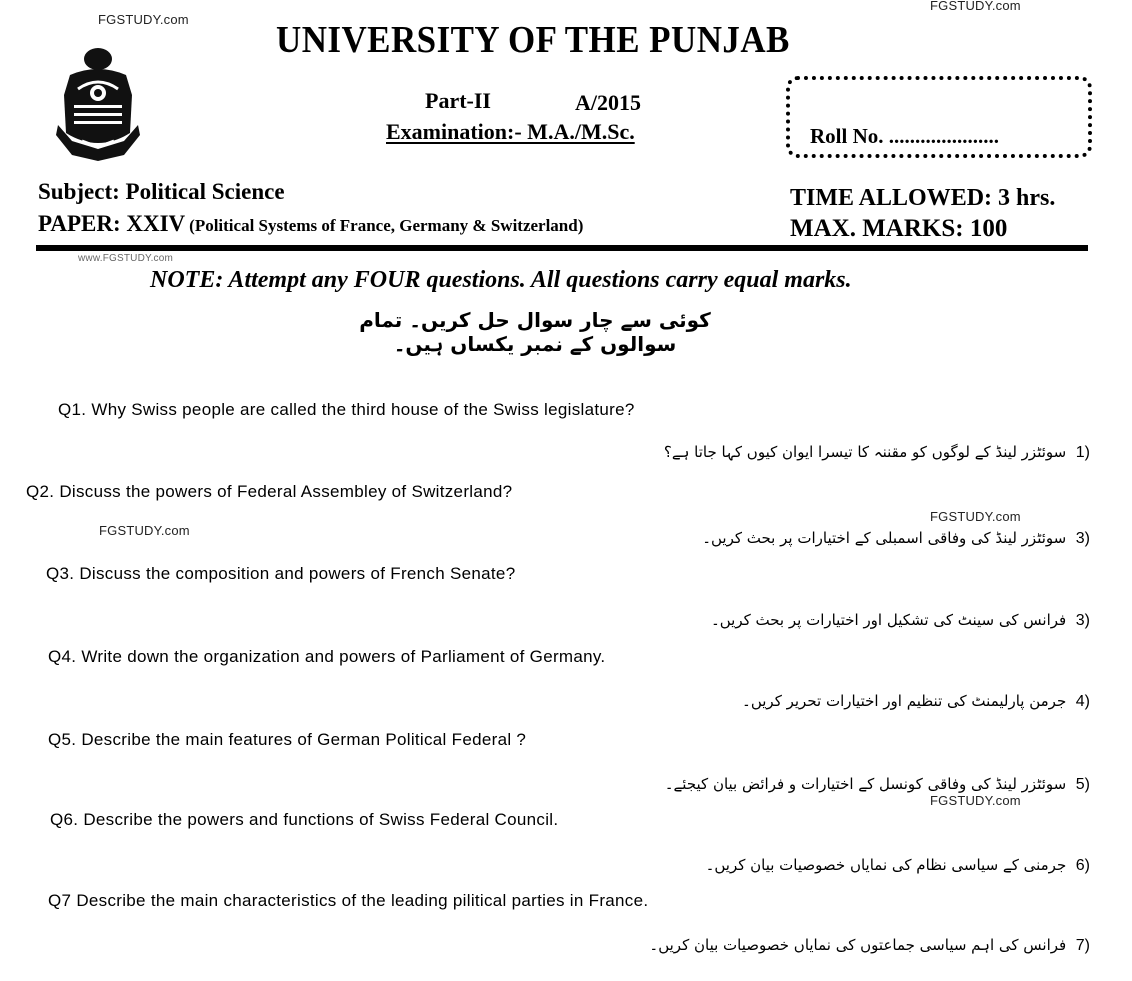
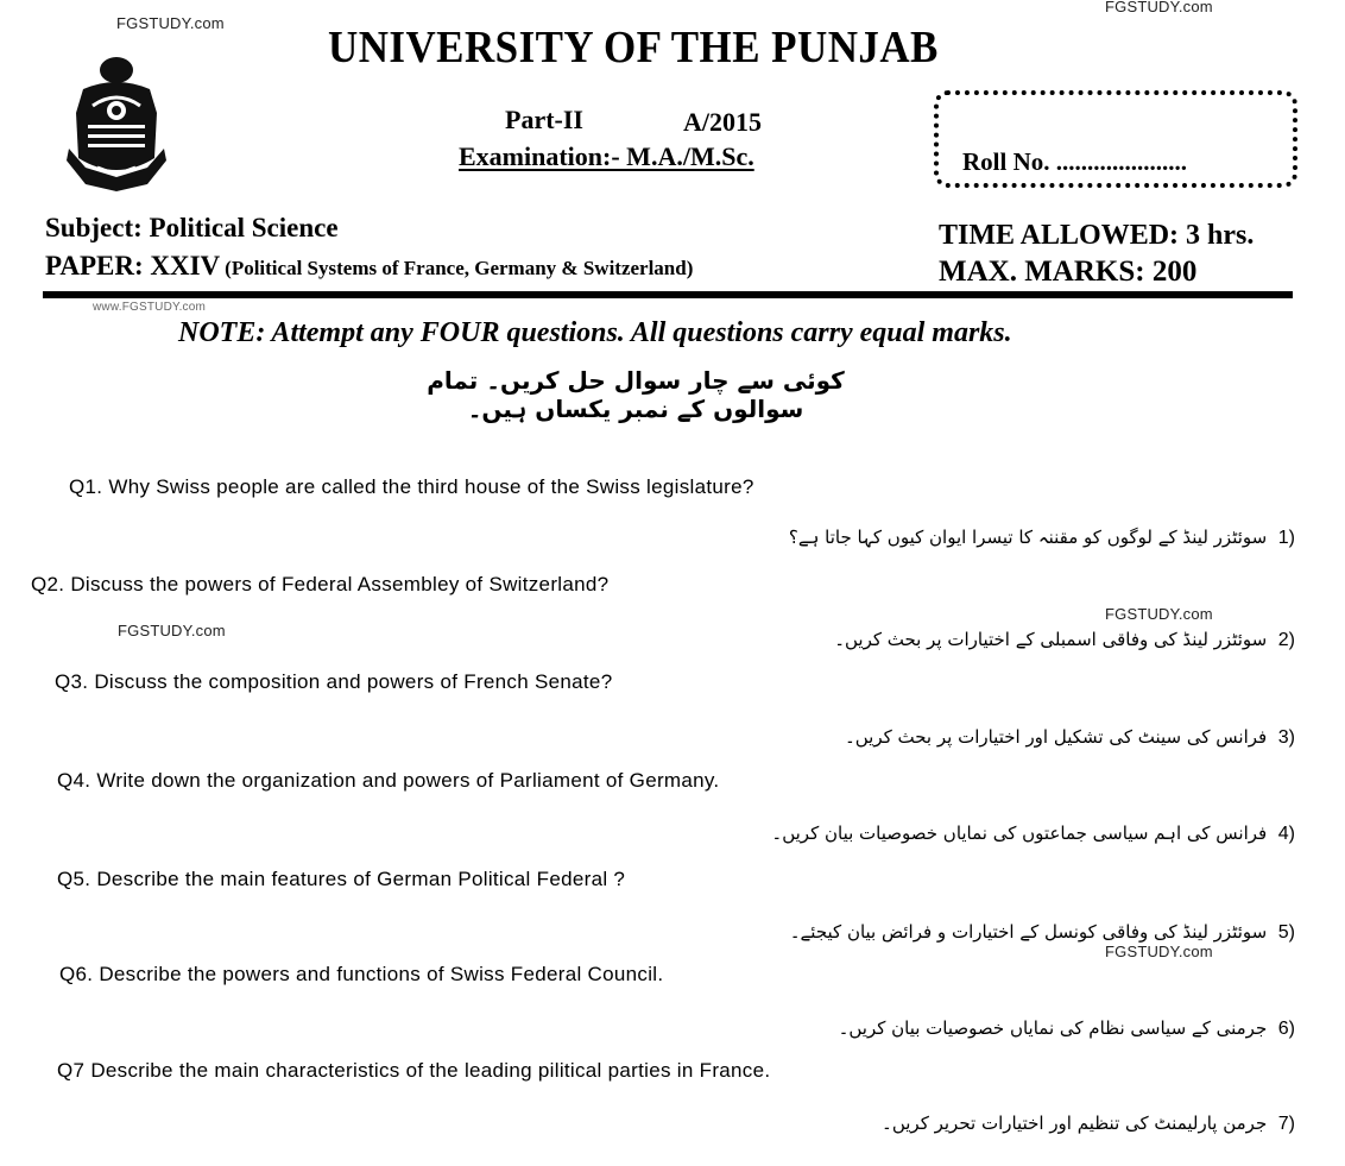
  FGSTUDY.com
  FGSTUDY.com
  www.FGSTUDY.com
  UNIVERSITY OF THE PUNJAB
  Part-II
  A/2015
  Examination:- M.A./M.Sc.
  Roll No. .....................
  Subject: Political Science
  PAPER: XXIV (Political Systems of France, Germany & Switzerland)
  TIME ALLOWED: 3 hrs.
- MAX. MARKS: 100
+ MAX. MARKS: 200
  NOTE: Attempt any FOUR questions. All questions carry equal marks.
  کوئی سے چار سوال حل کریں۔ تمام سوالوں کے نمبر یکساں ہیں۔
  Q1. Why Swiss people are called the third house of the Swiss legislature?
  1) سوئٹزر لینڈ کے لوگوں کو مقننہ کا تیسرا ایوان کیوں کہا جاتا ہے؟
  Q2. Discuss the powers of Federal Assembley of Switzerland?
  FGSTUDY.com
  FGSTUDY.com
- 3) سوئٹزر لینڈ کی وفاقی اسمبلی کے اختیارات پر بحث کریں۔
+ 2) سوئٹزر لینڈ کی وفاقی اسمبلی کے اختیارات پر بحث کریں۔
  Q3. Discuss the composition and powers of French Senate?
  3) فرانس کی سینٹ کی تشکیل اور اختیارات پر بحث کریں۔
  Q4. Write down the organization and powers of Parliament of Germany.
- 4) جرمن پارلیمنٹ کی تنظیم اور اختیارات تحریر کریں۔
+ 4) فرانس کی اہم سیاسی جماعتوں کی نمایاں خصوصیات بیان کریں۔
  Q5. Describe the main features of German Political Federal ?
  5) سوئٹزر لینڈ کی وفاقی کونسل کے اختیارات و فرائض بیان کیجئے۔
  FGSTUDY.com
  Q6. Describe the powers and functions of Swiss Federal Council.
  6) جرمنی کے سیاسی نظام کی نمایاں خصوصیات بیان کریں۔
  Q7 Describe the main characteristics of the leading pilitical parties in France.
- 7) فرانس کی اہم سیاسی جماعتوں کی نمایاں خصوصیات بیان کریں۔
+ 7) جرمن پارلیمنٹ کی تنظیم اور اختیارات تحریر کریں۔
